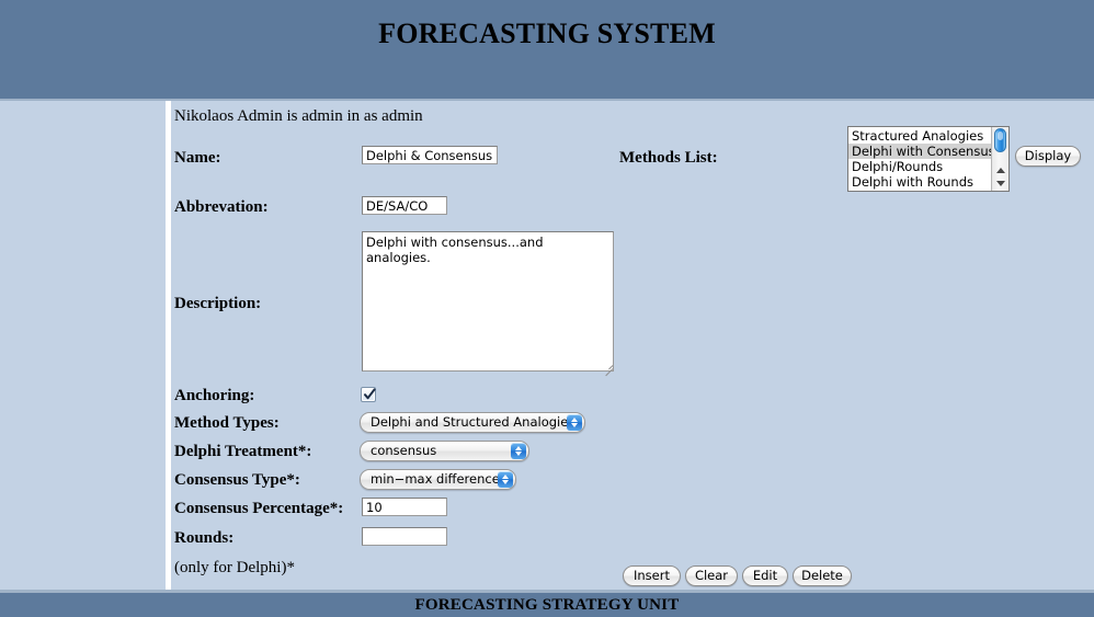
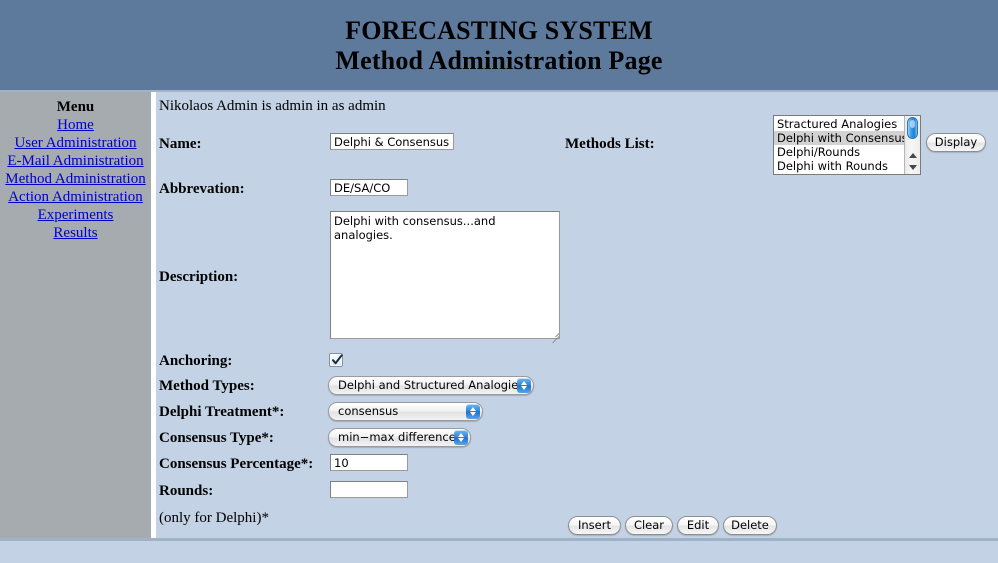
  FORECASTING SYSTEM
+ Method Administration Page
+ Menu
+ Home
+ User Administration
+ E-Mail Administration
+ Method Administration
+ Action Administration
+ Experiments
+ Results
  Nikolaos Admin is admin in as admin
  Name:
  Delphi & Consensus
  Abbrevation:
  DE/SA/CO
  Description:
  Anchoring:
  Method Types:
  Delphi and Structured Analogie
  Delphi Treatment*:
  consensus
  Consensus Type*:
  min−max difference
  Consensus Percentage*:
  10
  Rounds:
  (only for Delphi)*
  Methods List:
  Stractured Analogies
  Delphi with Consensu
  Delphi/Rounds
  Delphi with Rounds
  Display
  Insert
  Clear
  Edit
  Delete
- FORECASTING STRATEGY UNIT
